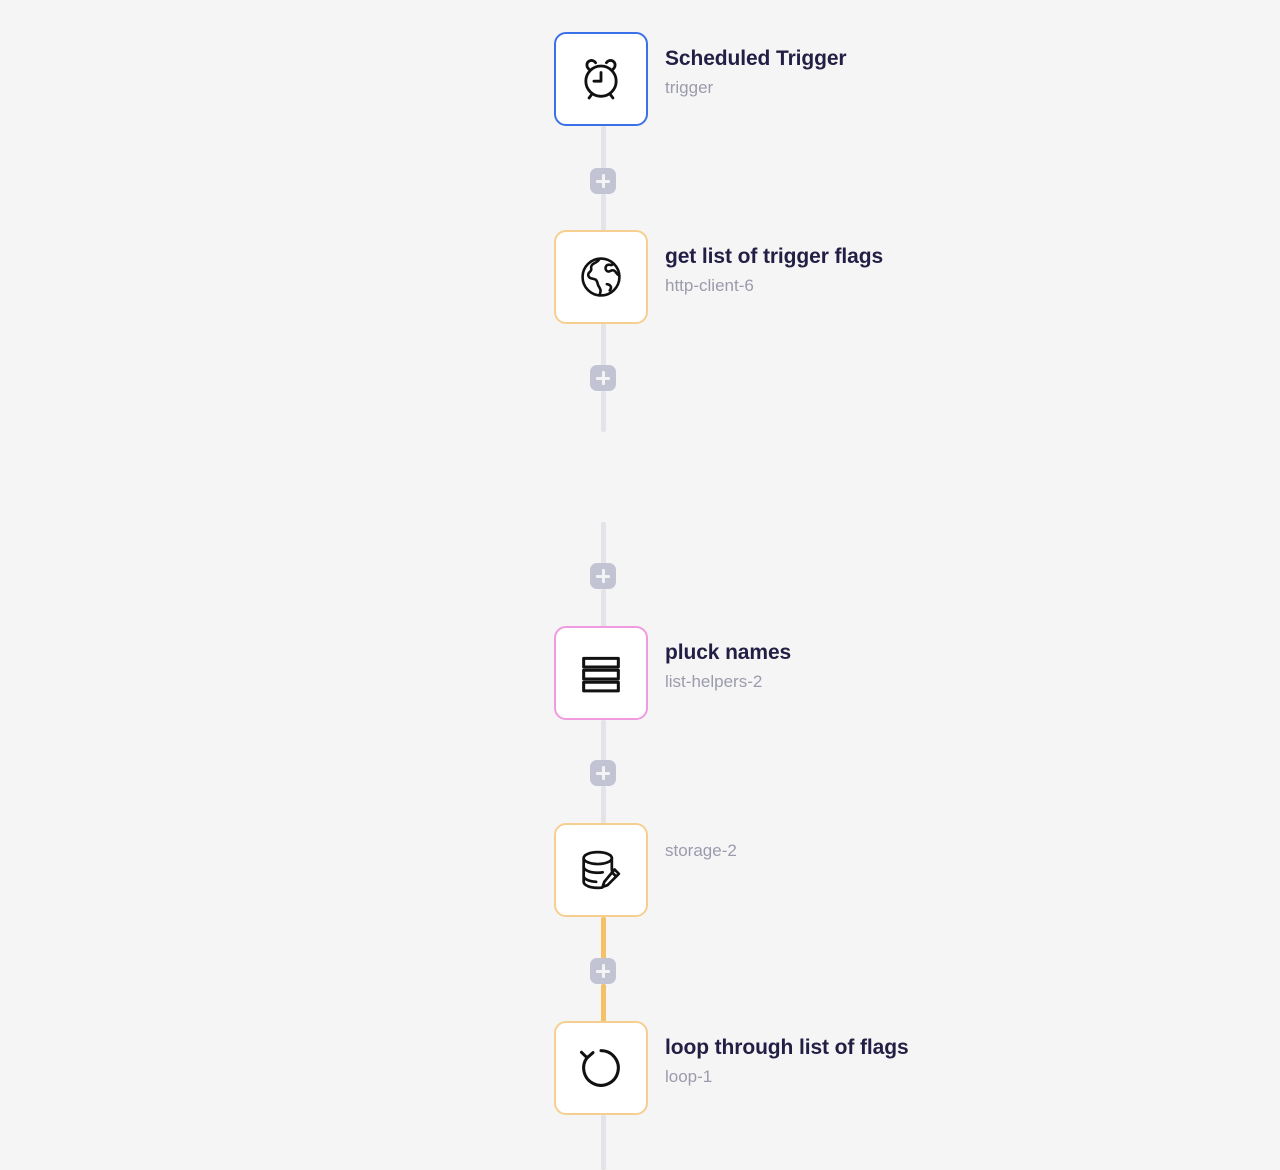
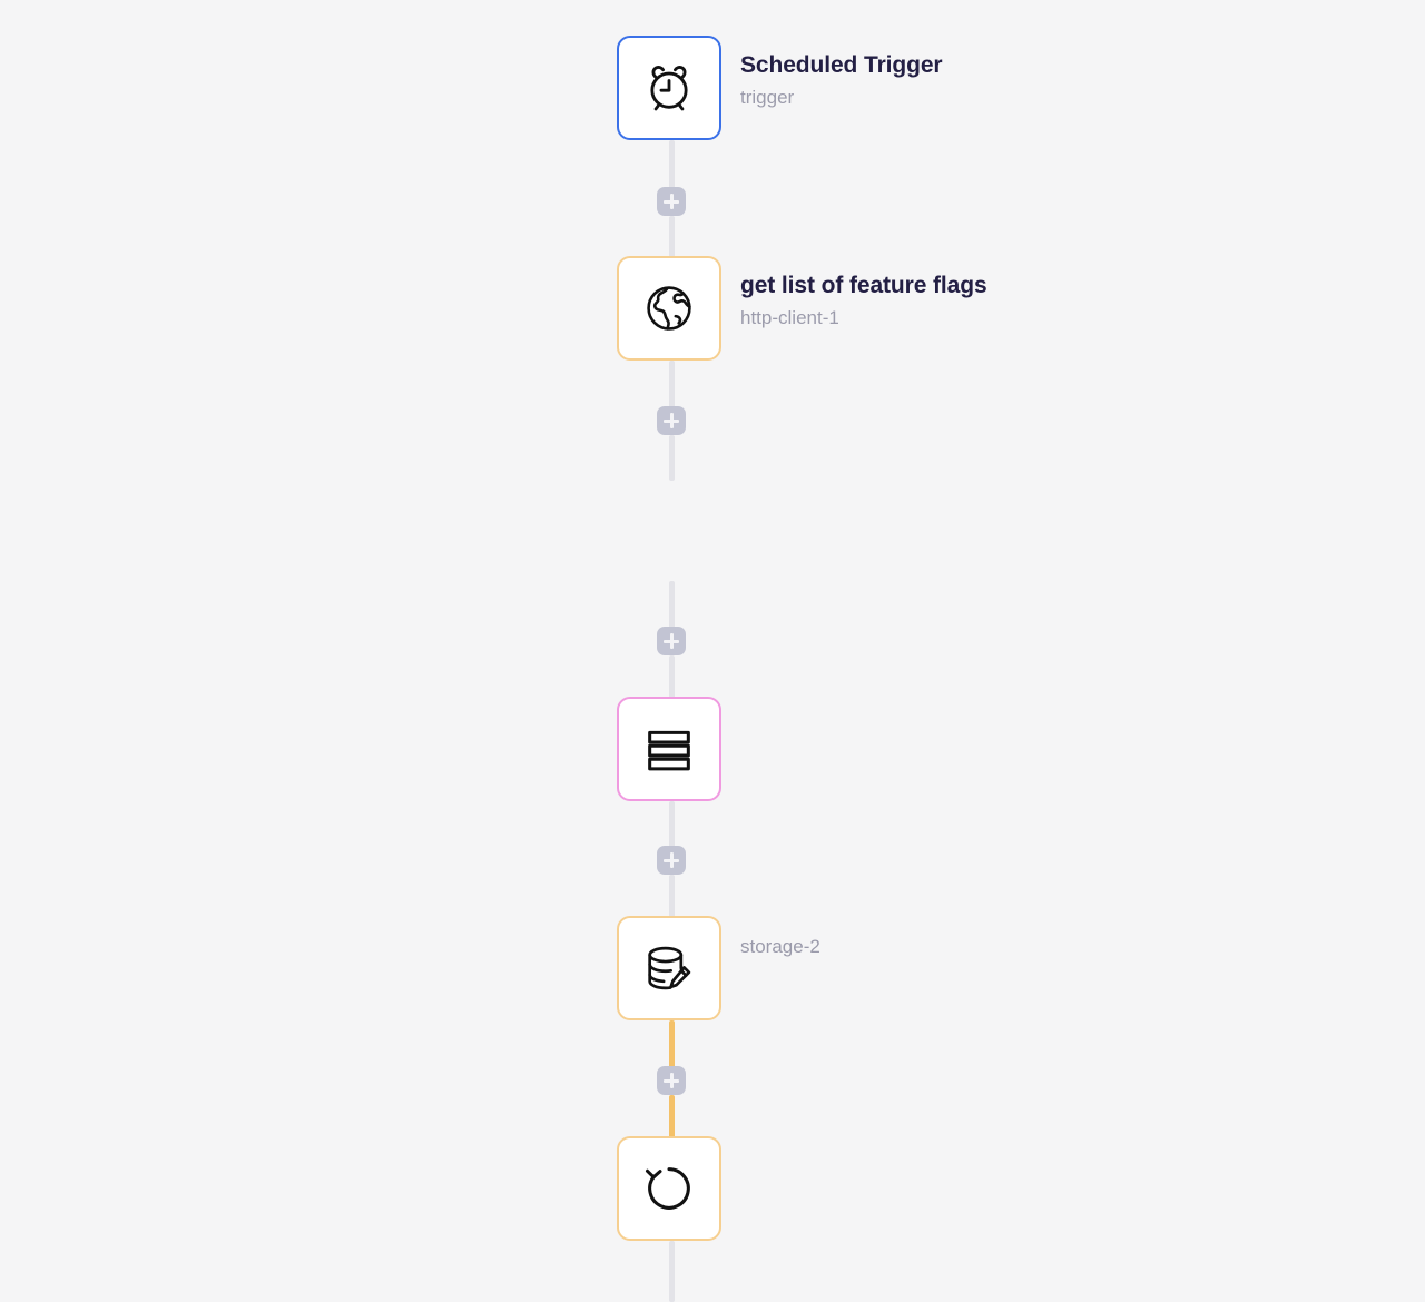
  Scheduled Trigger
  trigger
- get list of trigger flags
+ get list of feature flags
- http-client-6
+ http-client-1
- pluck names
- list-helpers-2
  storage-2
- loop through list of flags
- loop-1
